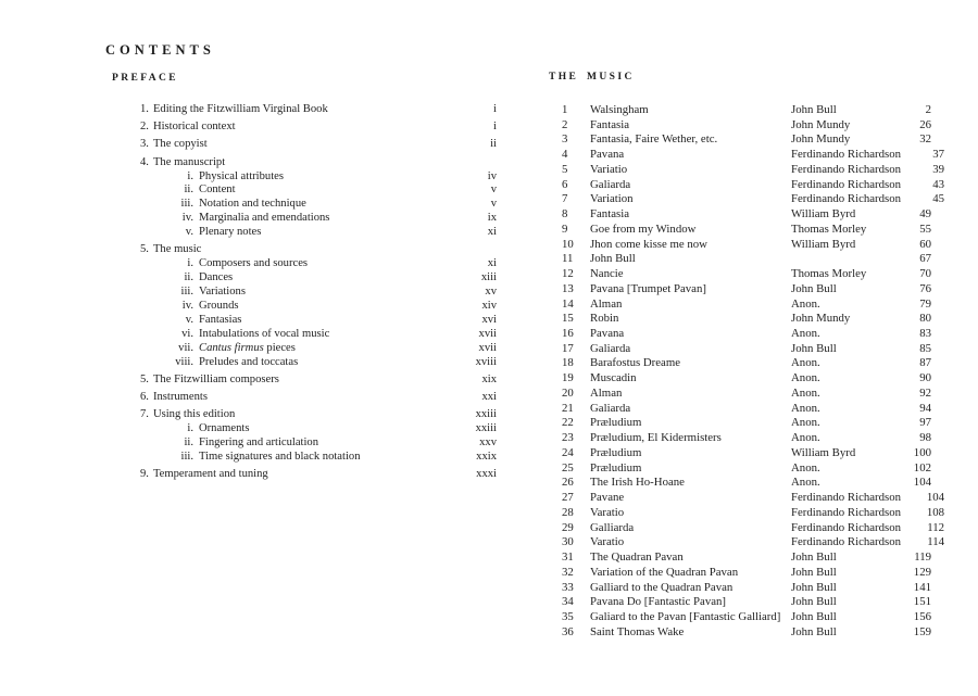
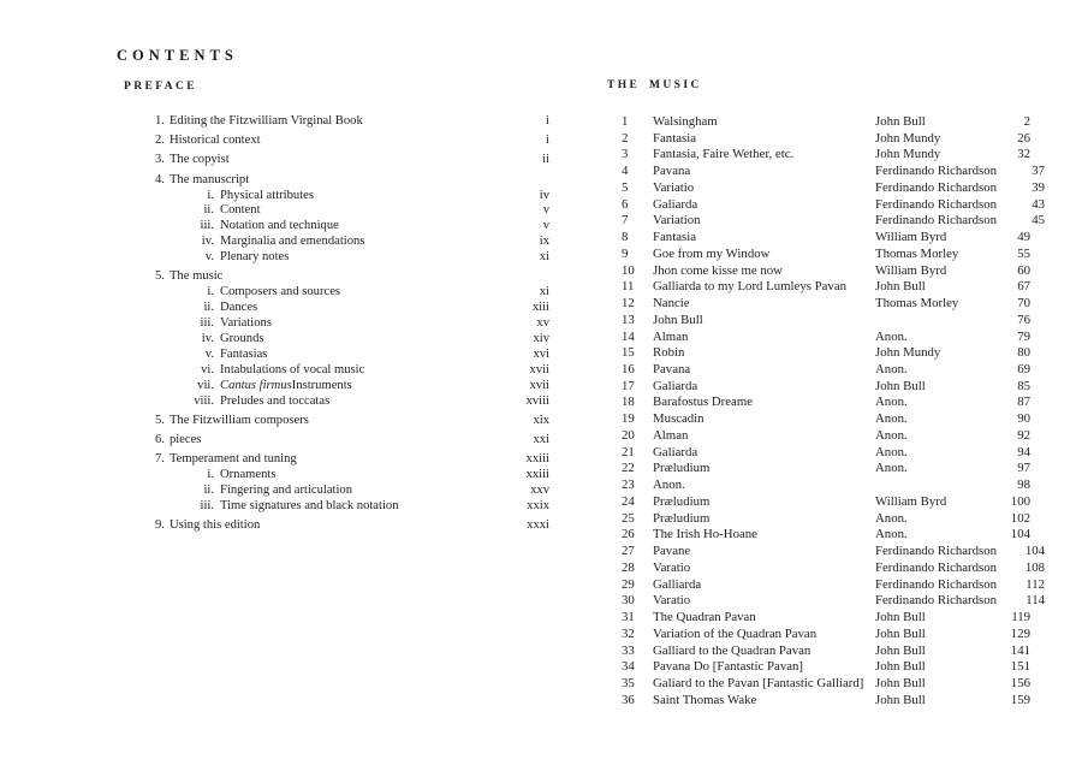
  CONTENTS
  PREFACE
  1.
  Editing the Fitzwilliam Virginal Book
  i
  2.
  Historical context
  i
  3.
  The copyist
  ii
  4.
  The manuscript
  i.
  Physical attributes
  iv
  ii.
  Content
  v
  iii.
  Notation and technique
  v
  iv.
  Marginalia and emendations
  ix
  v.
  Plenary notes
  xi
  5.
  The music
  i.
  Composers and sources
  xi
  ii.
  Dances
  xiii
  iii.
  Variations
  xv
  iv.
  Grounds
  xiv
  v.
  Fantasias
  xvi
  vi.
  Intabulations of vocal music
  xvii
  vii.
- Cantus firmus pieces
+ Cantus firmusInstruments
  xvii
  viii.
  Preludes and toccatas
  xviii
  5.
  The Fitzwilliam composers
  xix
  6.
- Instruments
+ pieces
  xxi
  7.
- Using this edition
+ Temperament and tuning
  xxiii
  i.
  Ornaments
  xxiii
  ii.
  Fingering and articulation
  xxv
  iii.
  Time signatures and black notation
  xxix
  9.
- Temperament and tuning
+ Using this edition
  xxxi
  THE MUSIC
  1
  Walsingham
  John Bull
  2
  2
  Fantasia
  John Mundy
  26
  3
  Fantasia, Faire Wether, etc.
  John Mundy
  32
  4
  Pavana
  Ferdinando Richardson
  37
  5
  Variatio
  Ferdinando Richardson
  39
  6
  Galiarda
  Ferdinando Richardson
  43
  7
  Variation
  Ferdinando Richardson
  45
  8
  Fantasia
  William Byrd
  49
  9
  Goe from my Window
  Thomas Morley
  55
  10
  Jhon come kisse me now
  William Byrd
  60
  11
+ Galliarda to my Lord Lumleys Pavan
  John Bull
  67
  12
  Nancie
  Thomas Morley
  70
  13
- Pavana [Trumpet Pavan]
  John Bull
  76
  14
  Alman
  Anon.
  79
  15
  Robin
  John Mundy
  80
  16
  Pavana
  Anon.
- 83
+ 69
  17
  Galiarda
  John Bull
  85
  18
  Barafostus Dreame
  Anon.
  87
  19
  Muscadin
  Anon.
  90
  20
  Alman
  Anon.
  92
  21
  Galiarda
  Anon.
  94
  22
  Præludium
  Anon.
  97
  23
- Præludium, El Kidermisters
  Anon.
  98
  24
  Præludium
  William Byrd
  100
  25
  Præludium
  Anon.
  102
  26
  The Irish Ho-Hoane
  Anon.
  104
  27
  Pavane
  Ferdinando Richardson
  104
  28
  Varatio
  Ferdinando Richardson
  108
  29
  Galliarda
  Ferdinando Richardson
  112
  30
  Varatio
  Ferdinando Richardson
  114
  31
  The Quadran Pavan
  John Bull
  119
  32
  Variation of the Quadran Pavan
  John Bull
  129
  33
  Galliard to the Quadran Pavan
  John Bull
  141
  34
  Pavana Do [Fantastic Pavan]
  John Bull
  151
  35
  Galiard to the Pavan [Fantastic Galliard]
  John Bull
  156
  36
  Saint Thomas Wake
  John Bull
  159
